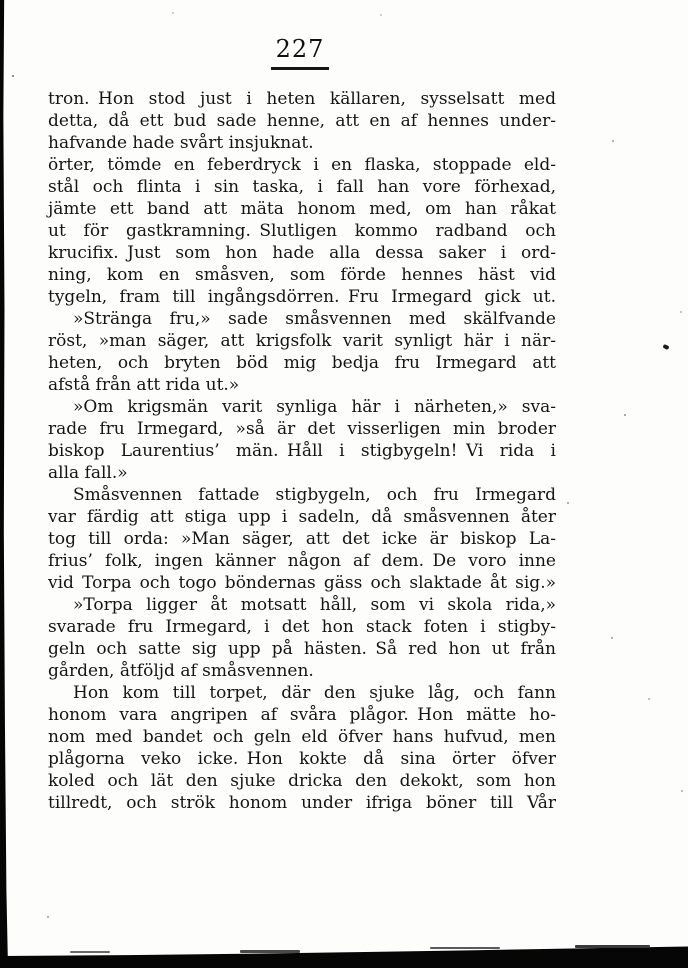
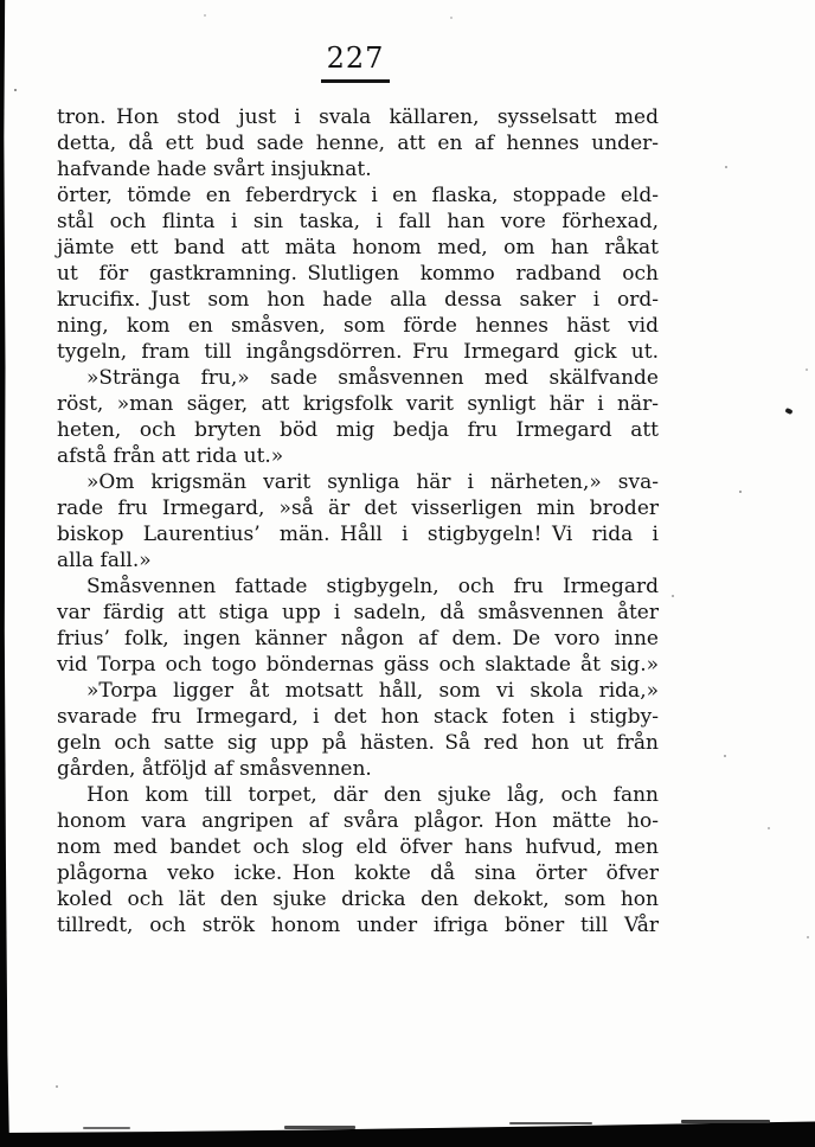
  227
- tron. Hon stod just i heten källaren, sysselsatt med
+ tron. Hon stod just i svala källaren, sysselsatt med
  detta, då ett bud sade henne, att en af hennes under-
  hafvande hade svårt insjuknat.
  örter, tömde en feberdryck i en flaska, stoppade eld-
  stål och flinta i sin taska, i fall han vore förhexad,
  jämte ett band att mäta honom med, om han råkat
  ut för gastkramning. Slutligen kommo radband och
  krucifix. Just som hon hade alla dessa saker i ord-
  ning, kom en småsven, som förde hennes häst vid
  tygeln, fram till ingångsdörren. Fru Irmegard gick ut.
  »Stränga fru,» sade småsvennen med skälfvande
  röst, »man säger, att krigsfolk varit synligt här i när-
  heten, och bryten böd mig bedja fru Irmegard att
  afstå från att rida ut.»
  »Om krigsmän varit synliga här i närheten,» sva-
  rade fru Irmegard, »så är det visserligen min broder
  biskop Laurentius’ män. Håll i stigbygeln! Vi rida i
  alla fall.»
  Småsvennen fattade stigbygeln, och fru Irmegard
  var färdig att stiga upp i sadeln, då småsvennen åter
- tog till orda: »Man säger, att det icke är biskop La-
  frius’ folk, ingen känner någon af dem. De voro inne
  vid Torpa och togo böndernas gäss och slaktade åt sig.»
  »Torpa ligger åt motsatt håll, som vi skola rida,»
  svarade fru Irmegard, i det hon stack foten i stigby-
  geln och satte sig upp på hästen. Så red hon ut från
  gården, åtföljd af småsvennen.
  Hon kom till torpet, där den sjuke låg, och fann
  honom vara angripen af svåra plågor. Hon mätte ho-
- nom med bandet och geln eld öfver hans hufvud, men
+ nom med bandet och slog eld öfver hans hufvud, men
  plågorna veko icke. Hon kokte då sina örter öfver
  koled och lät den sjuke dricka den dekokt, som hon
  tillredt, och strök honom under ifriga böner till Vår
